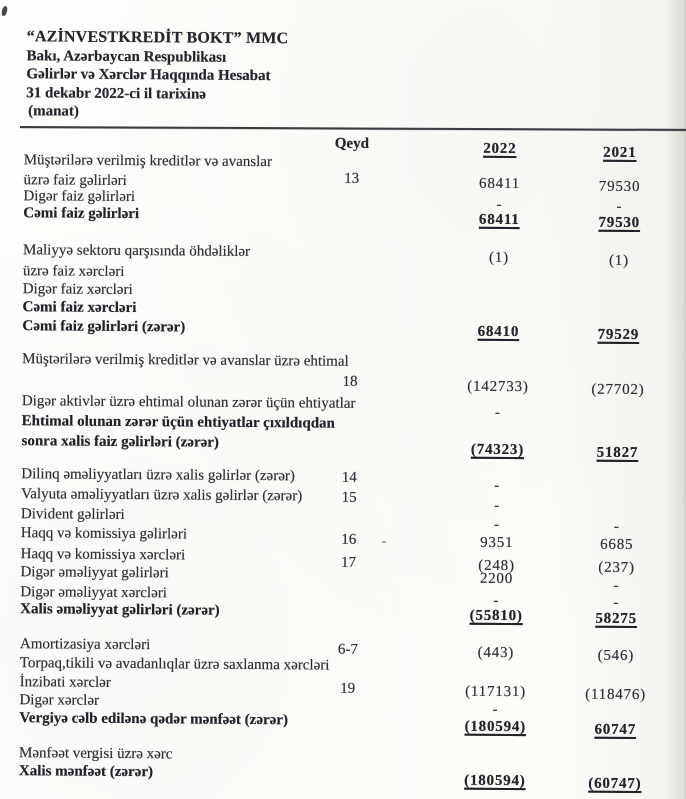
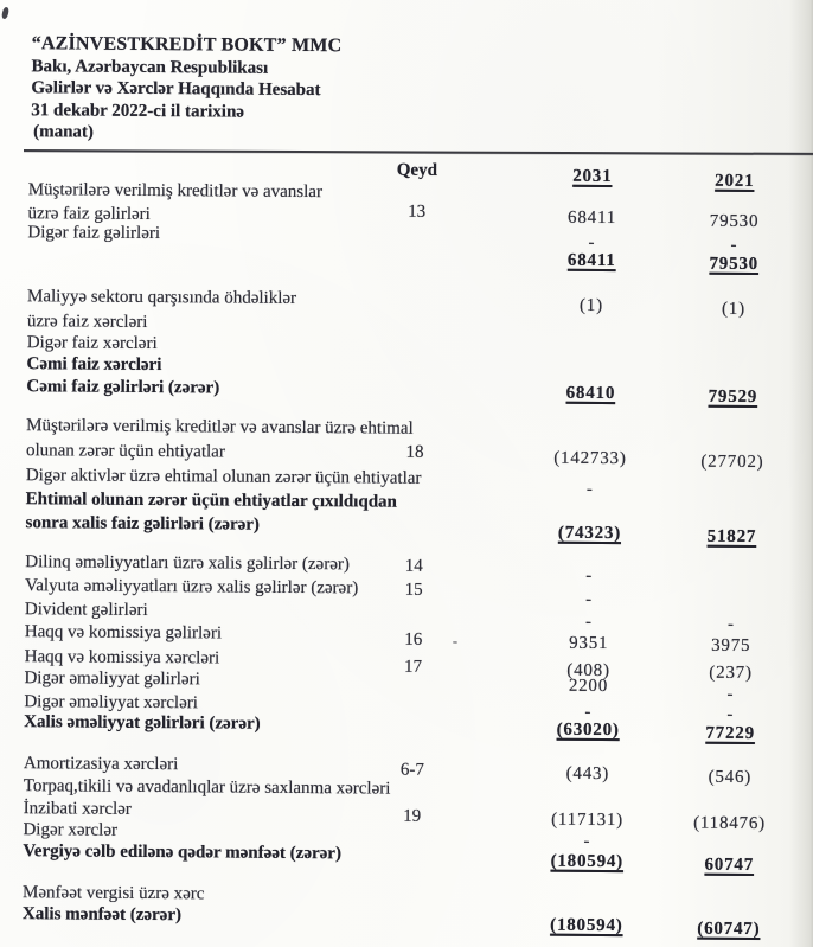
  “AZİNVESTKREDİT BOKT” MMC
  Bakı, Azərbaycan Respublikası
  Gəlirlər və Xərclər Haqqında Hesabat
  31 dekabr 2022-ci il tarixinə
  (manat)
  Qeyd
- 2022
+ 2031
  2021
  Müştərilərə verilmiş kreditlər və avanslar
  üzrə faiz gəlirləri
  13
  68411
  79530
  Digər faiz gəlirləri
  -
  -
- Cəmi faiz gəlirləri
  68411
  79530
  Maliyyə sektoru qarşısında öhdəliklər
  üzrə faiz xərcləri
  (1)
  (1)
  Digər faiz xərcləri
  Cəmi faiz xərcləri
  Cəmi faiz gəlirləri (zərər)
  68410
  79529
  Müştərilərə verilmiş kreditlər və avanslar üzrə ehtimal
+ olunan zərər üçün ehtiyatlar
  18
  (142733)
  (27702)
  Digər aktivlər üzrə ehtimal olunan zərər üçün ehtiyatlar
  -
  Ehtimal olunan zərər üçün ehtiyatlar çıxıldıqdan
  sonra xalis faiz gəlirləri (zərər)
  (74323)
  51827
  Dilinq əməliyyatları üzrə xalis gəlirlər (zərər)
  14
  -
  Valyuta əməliyyatları üzrə xalis gəlirlər (zərər)
  15
  -
  Divident gəlirləri
  -
  -
  Haqq və komissiya gəlirləri
  16
  -
  9351
- 6685
+ 3975
  Haqq və komissiya xərcləri
  17
- (248)
+ (408)
  (237)
  Digər əməliyyat gəlirləri
  2200
  -
  Digər əməliyyat xərcləri
  -
  -
  Xalis əməliyyat gəlirləri (zərər)
- (55810)
+ (63020)
- 58275
+ 77229
  Amortizasiya xərcləri
  6-7
  (443)
  (546)
  Torpaq,tikili və avadanlıqlar üzrə saxlanma xərcləri
  İnzibati xərclər
  19
  (117131)
  (118476)
  Digər xərclər
  -
  Vergiyə cəlb edilənə qədər mənfəət (zərər)
  (180594)
  60747
  Mənfəət vergisi üzrə xərc
  Xalis mənfəət (zərər)
  (180594)
  (60747)
